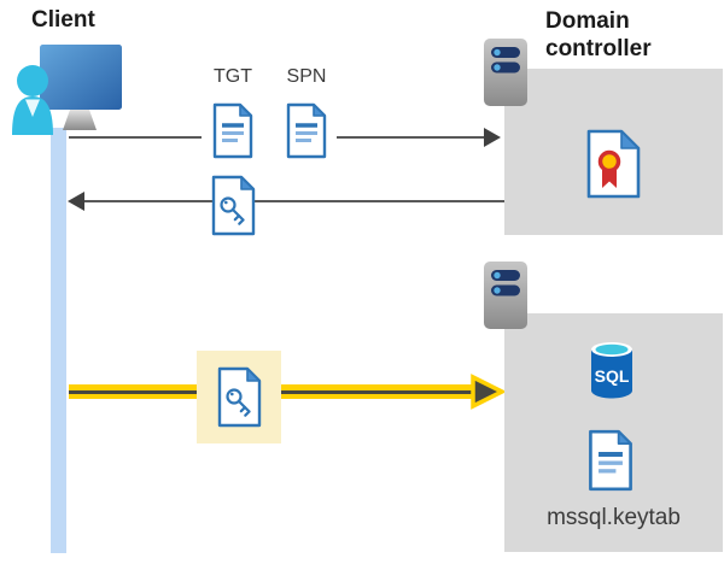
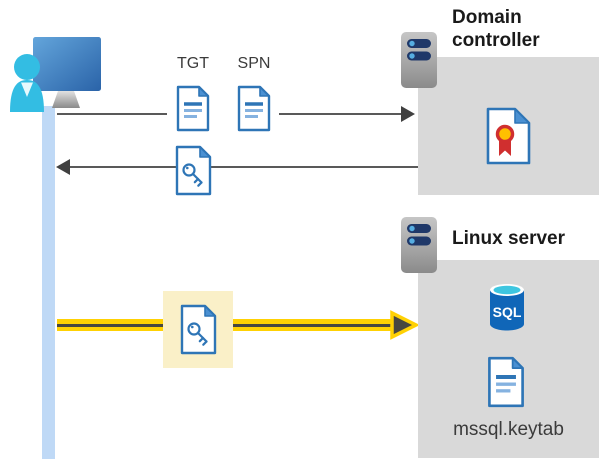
- Client
  TGT
  SPN
  Domain controller
+ Linux server
  SQL
  mssql.keytab
